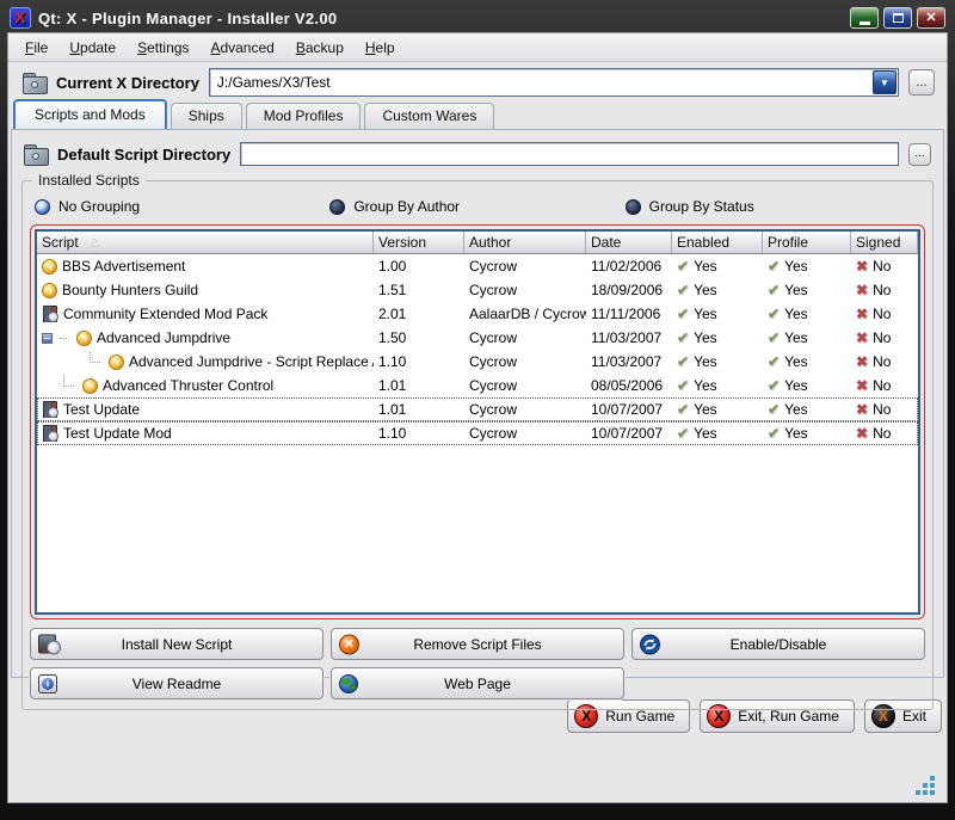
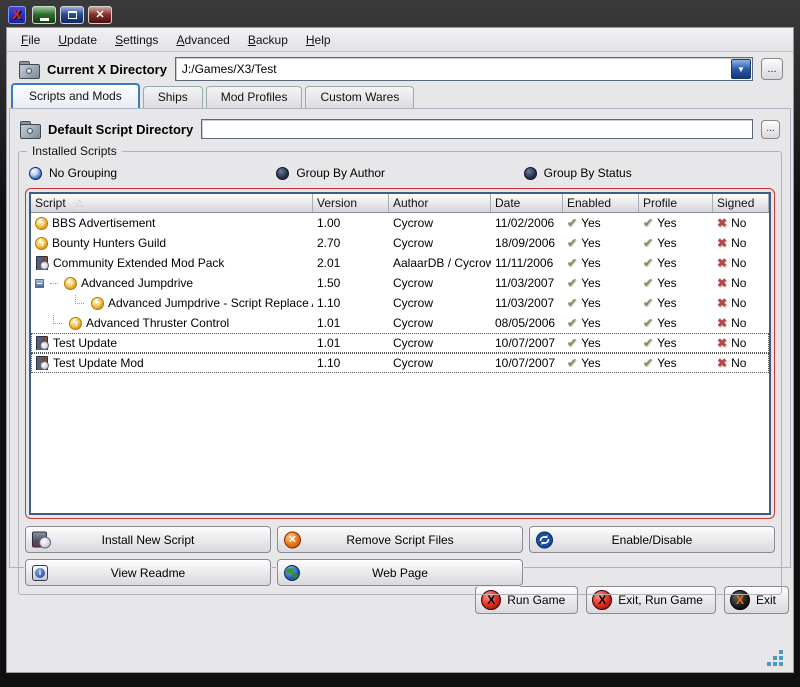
- Qt: X - Plugin Manager - Installer V2.00
  ✕
  File
  Update
  Settings
  Advanced
  Backup
  Help
  Current X Directory
  J:/Games/X3/Test
  ▼
  ...
  Scripts and Mods
  Ships
  Mod Profiles
  Custom Wares
  Default Script Directory
  ...
  Installed Scripts
  No Grouping
  Group By Author
  Group By Status
  Script
  △
  Version
  Author
  Date
  Enabled
  Profile
  Signed
  BBS Advertisement
  1.00
  Cycrow
  11/02/2006
  ✔
  Yes
  ✔
  Yes
  ✖
  No
  Bounty Hunters Guild
- 1.51
+ 2.70
  Cycrow
  18/09/2006
  ✔
  Yes
  ✔
  Yes
  ✖
  No
  Community Extended Mod Pack
  2.01
  AalaarDB / Cycrow
  11/11/2006
  ✔
  Yes
  ✔
  Yes
  ✖
  No
  Advanced Jumpdrive
  1.50
  Cycrow
  11/03/2007
  ✔
  Yes
  ✔
  Yes
  ✖
  No
  Advanced Jumpdrive - Script Replace
  1.10
  Cycrow
  11/03/2007
  ✔
  Yes
  ✔
  Yes
  ✖
  No
  Advanced Thruster Control
  1.01
  Cycrow
  08/05/2006
  ✔
  Yes
  ✔
  Yes
  ✖
  No
  Test Update
  1.01
  Cycrow
  10/07/2007
  ✔
  Yes
  ✔
  Yes
  ✖
  No
  Test Update Mod
  1.10
  Cycrow
  10/07/2007
  ✔
  Yes
  ✔
  Yes
  ✖
  No
  Install New Script
  ✕
  Remove Script Files
  Enable/Disable
  View Readme
  Web Page
  X
  Run Game
  X
  Exit, Run Game
  X
  Exit
